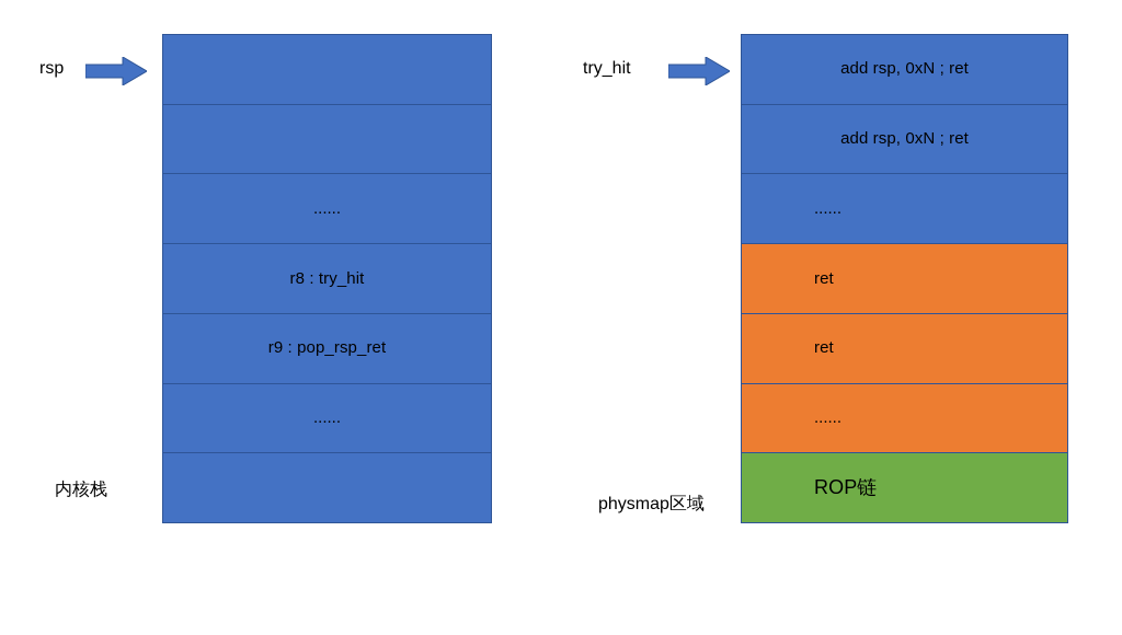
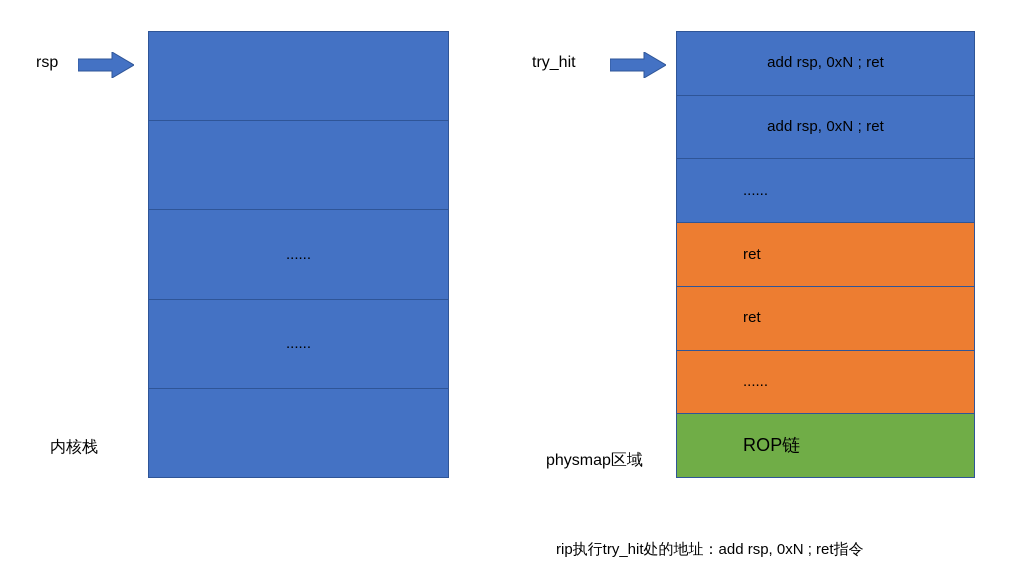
  rsp
  ......
- r8 : try_hit
- r9 : pop_rsp_ret
  ......
  内核栈
  try_hit
  add rsp, 0xN ; ret
  add rsp, 0xN ; ret
  ......
  ret
  ret
  ......
  ROP链
  physmap区域
+ rip执行try_hit处的地址：add rsp, 0xN ; ret指令
